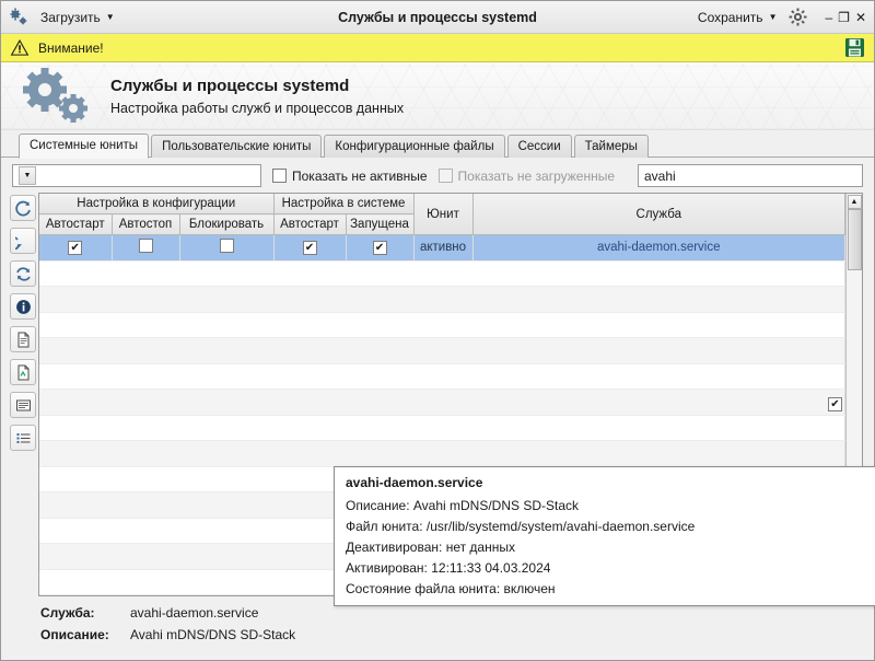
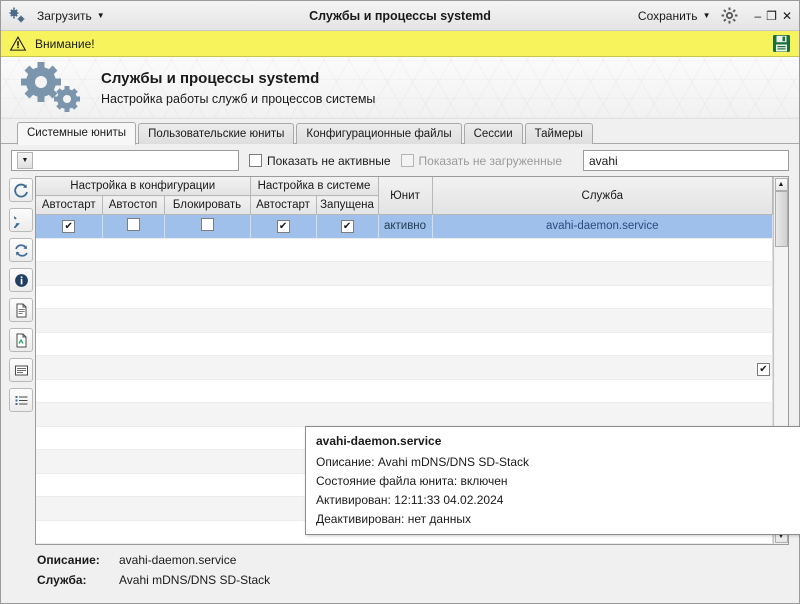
  Загрузить
  ▼
  Службы и процессы systemd
  Сохранить
  ▼
  –
  ❐
  ✕
  Внимание!
  Службы и процессы systemd
- Настройка работы служб и процессов данных
+ Настройка работы служб и процессов системы
  Системные юниты
  Пользовательские юниты
  Конфигурационные файлы
  Сессии
  Таймеры
  Показать не активные
  Показать не загруженные
  avahi
  Настройка в конфигурации	Настройка в системе	Юнит	Служба
  Автостарт	Автостоп	Блокировать	Автостарт	Запущена
  ✔			✔	✔	активно	avahi-daemon.service
  ✔
  avahi-daemon.service
  Описание: Avahi mDNS/DNS SD-Stack
- Файл юнита: /usr/lib/systemd/system/avahi-daemon.service
- Деактивирован: нет данных
+ Состояние файла юнита: включен
- Активирован: 12:11:33 04.03.2024
+ Активирован: 12:11:33 04.02.2024
- Состояние файла юнита: включен
+ Деактивирован: нет данных
- Служба:
+ Описание:
  avahi-daemon.service
- Описание:
+ Служба:
  Avahi mDNS/DNS SD-Stack
